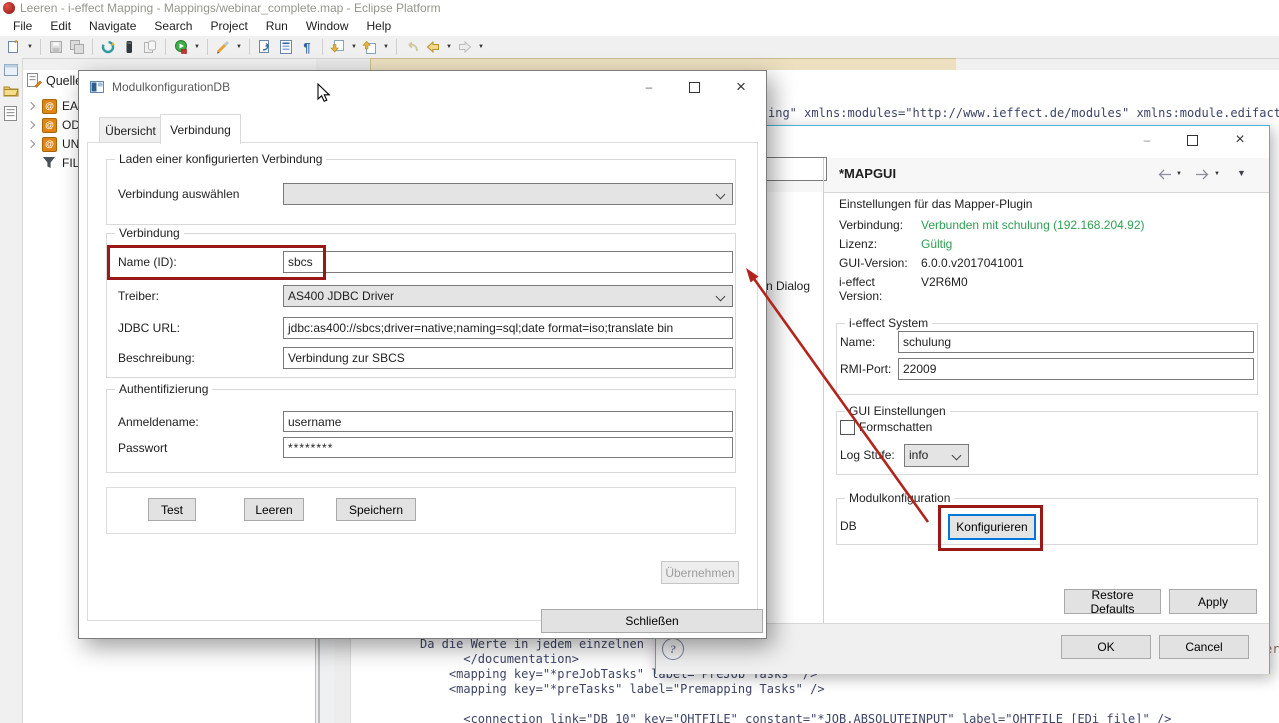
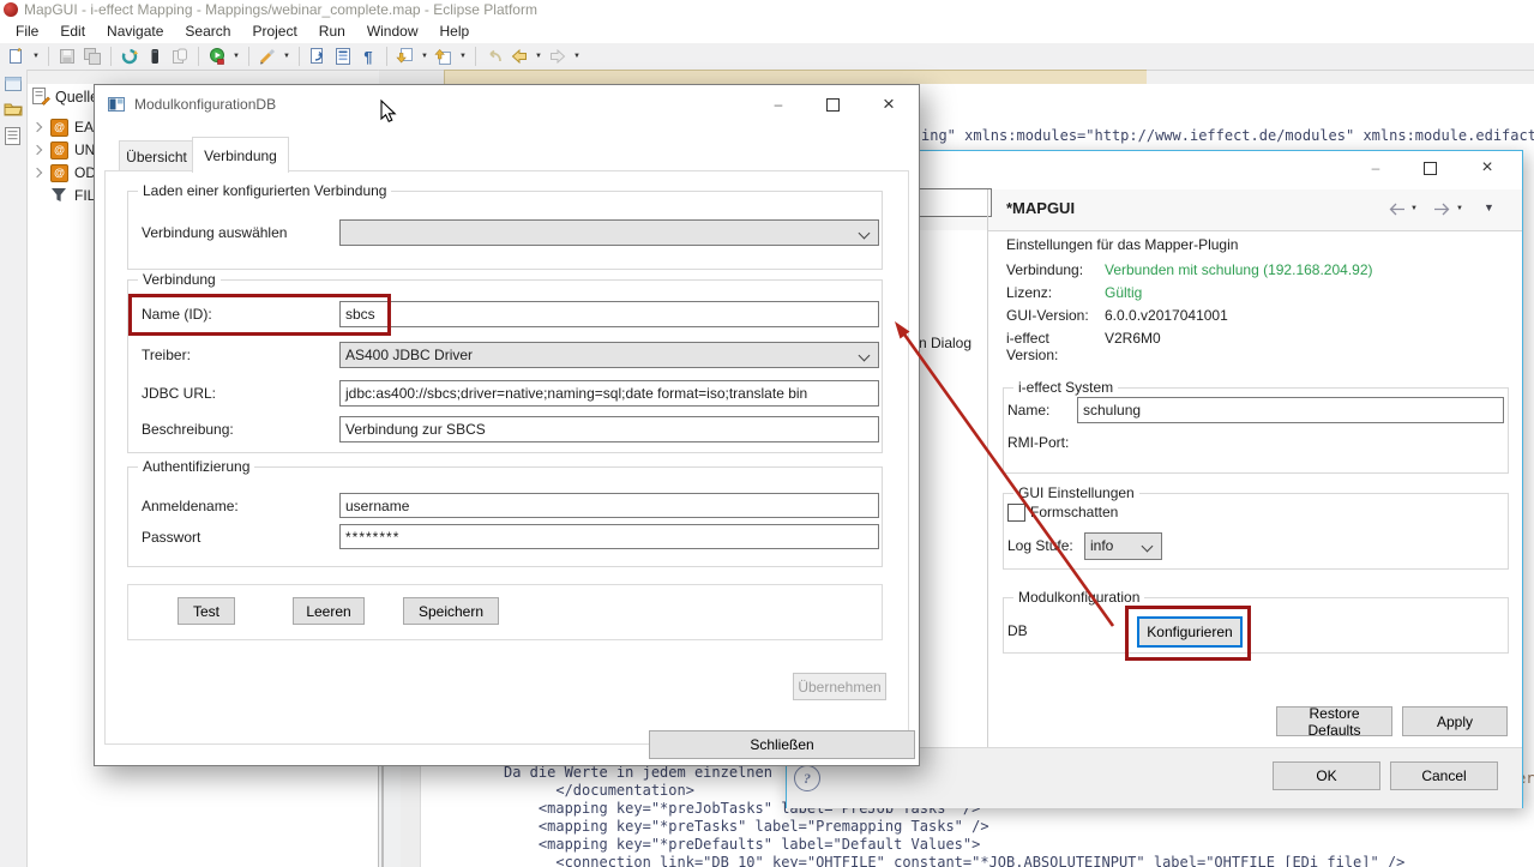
- Leeren - i-effect Mapping - Mappings/webinar_complete.map - Eclipse Platform
+ MapGUI - i-effect Mapping - Mappings/webinar_complete.map - Eclipse Platform
  File
  Edit
  Navigate
  Search
  Project
  Run
  Window
  Help
  ¶
  Quell
  @
  @
- OD
+ UN
  @
- UN
+ OD
  FIL
  ing" xmlns:modules="http://www.ieffect.de/modules" xmlns:module.edifact
  Da die Werte in jedem einzelnen
  </documentation>
  <mapping key="*preJobTasks" label="PreJob Tasks" />
  <mapping key="*preTasks" label="Premapping Tasks" />
+ <mapping key="*preDefaults" label="Default Values">
  <connection link="DB 10" key="OHTFILE" constant="*JOB.ABSOLUTEINPUT" label="OHTFILE [EDi file]" />
  –
  ×
  *MAPGUI
  ▼
  n Dialog
  Einstellungen für das Mapper-Plugin
  Verbindung:
  Verbunden mit schulung (192.168.204.92)
  Lizenz:
  Gültig
  GUI-Version:
  6.0.0.v2017041001
  i-effect Version:
  V2R6M0
  i-effect System
  Name:
  schulung
  RMI-Port:
- 22009
  GUI Einstellungen
  Formschatten
  Log Stufe:
  info
  Modulkonfiuration
  DB
  Konfigurieren
  Restore Defaults
  Apply
  ?
  OK
  Cancel
  ModulkonfigurationDB
  –
  ×
  Übersicht
  Verbindung
  Laden einer konfigurierten Verbindung
  Verbindung auswählen
  Verbindung
  Name (ID):
  sbcs
  Treiber:
  AS400 JDBC Driver
  JDBC URL:
  jdbc:as400://sbcs;driver=native;naming=sql;date format=iso;translate bin
  Beschreibung:
  Verbindung zur SBCS
  Authentifizierung
  Anmeldename:
  username
  Passwort
  ********
  Test
  Leeren
  Speichern
  Übernehmen
  Schließen
